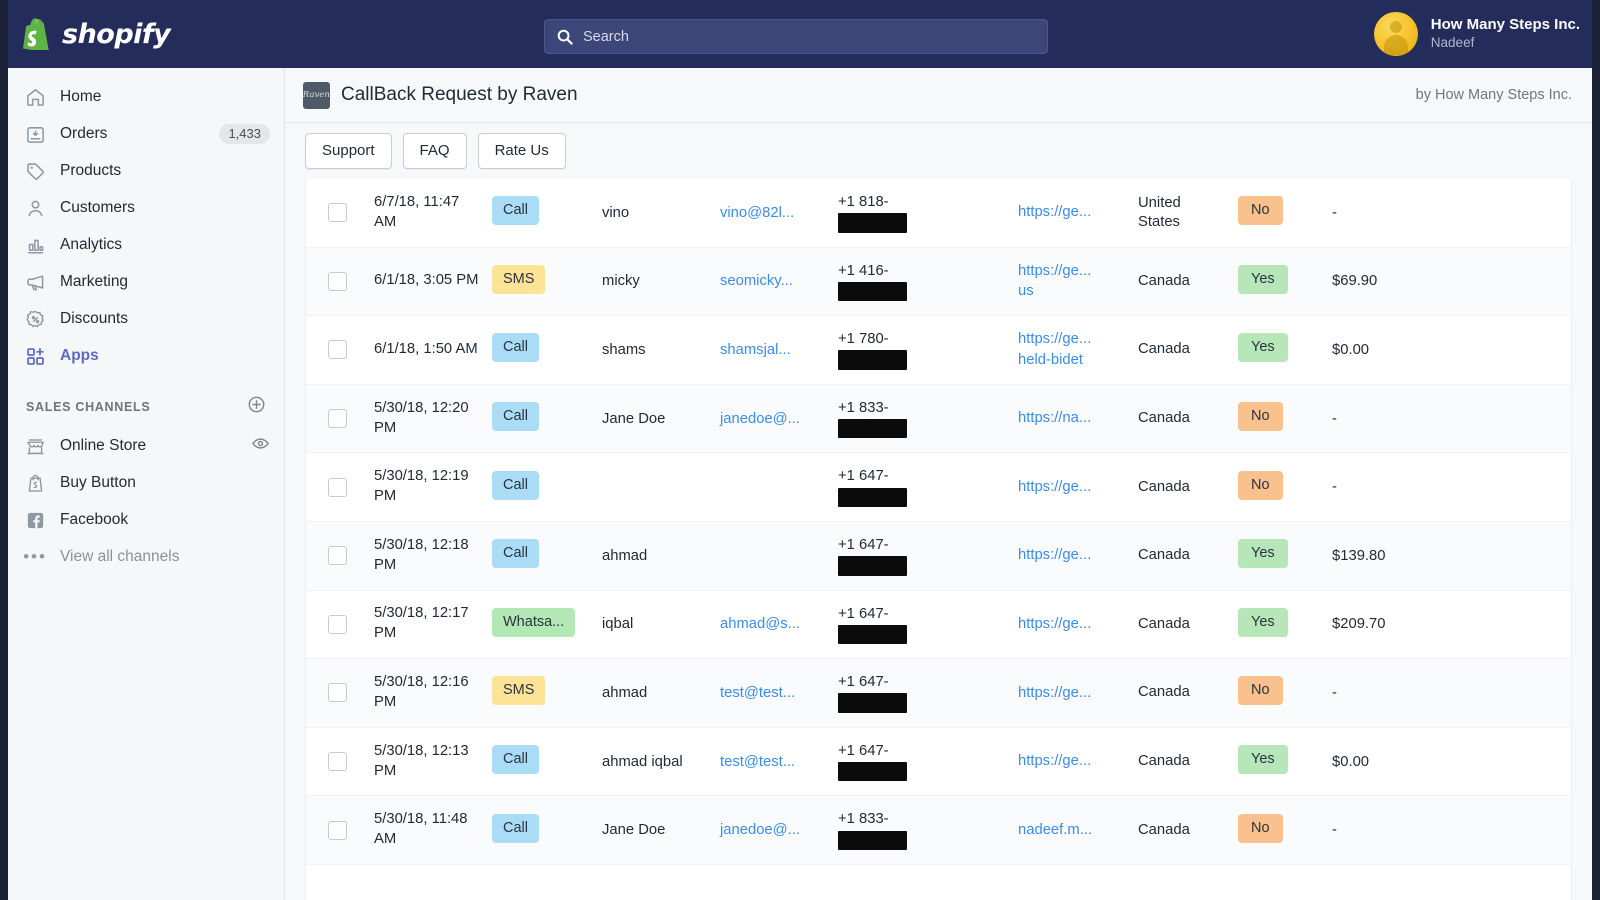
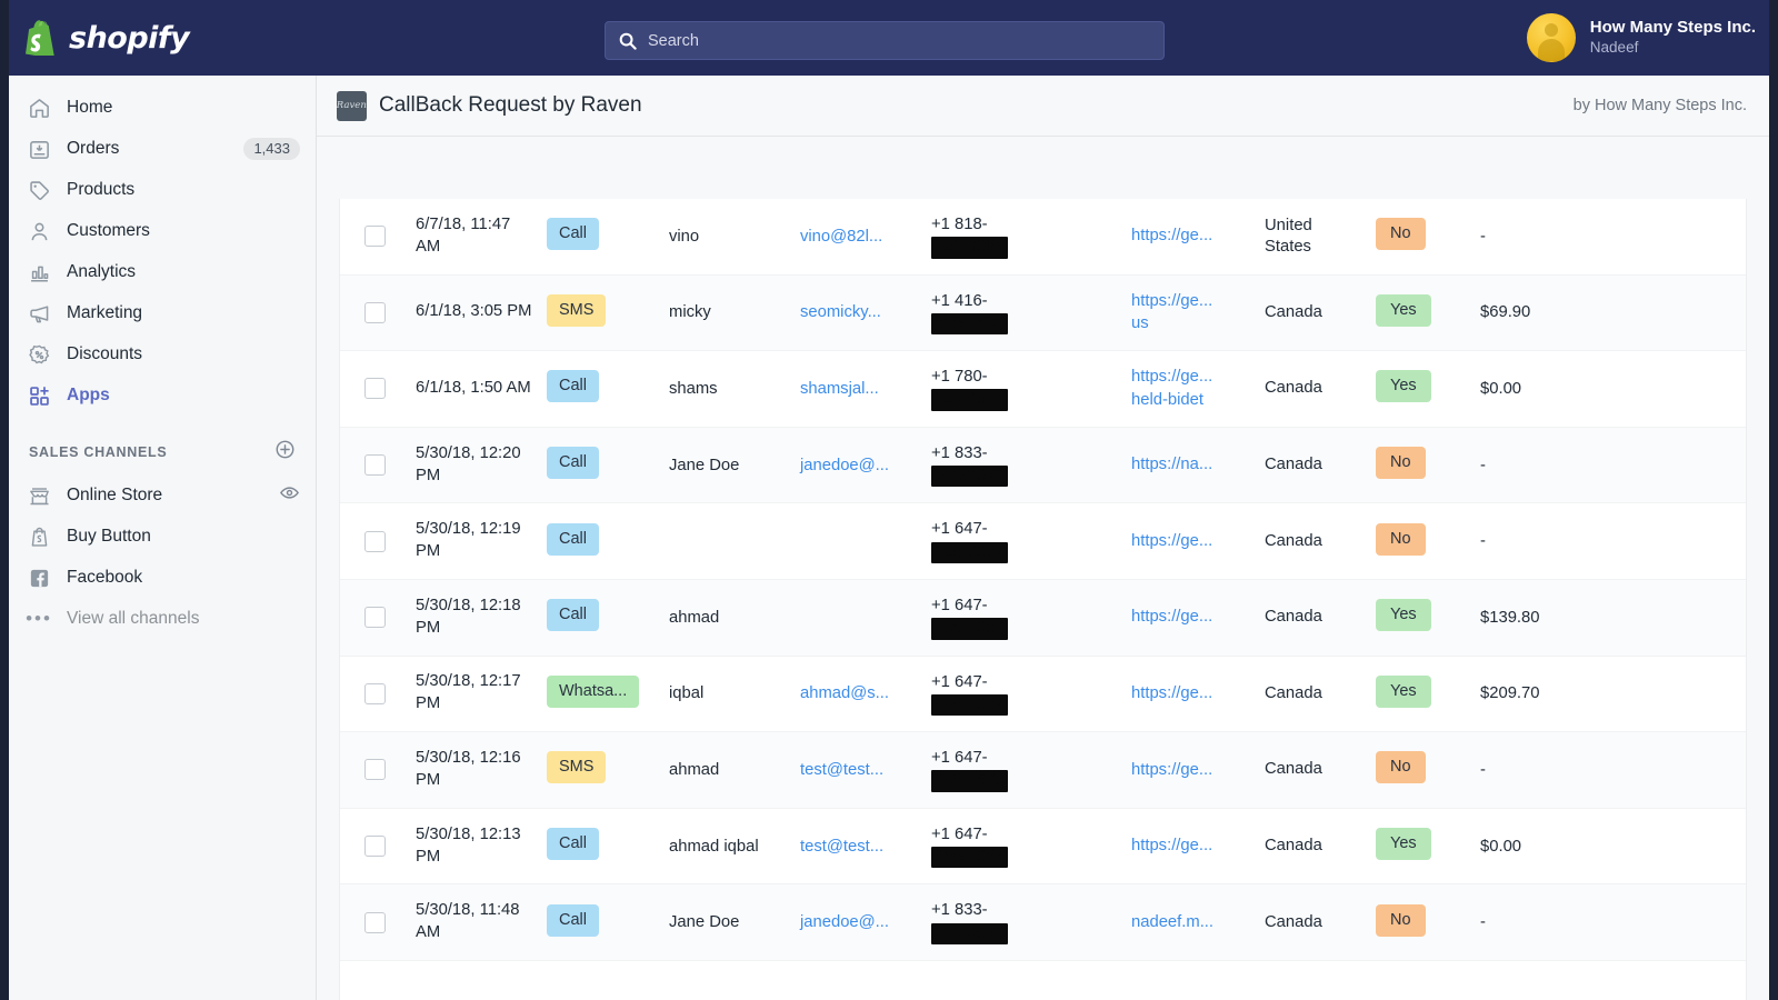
  shopify
  Search
  How Many Steps Inc.
  Nadeef
  Home
  Orders
  1,433
  Products
  Customers
  Analytics
  Marketing
  Discounts
  Apps
  SALES CHANNELS
  Online Store
  Buy Button
  Facebook
  •••
  View all channels
  Raven
  CallBack Request by Raven
  by How Many Steps Inc.
- Support
- FAQ
- Rate Us
  6/7/18, 11:47 AM
  Call
  vino
  vino@82l...
  +1 818-
  https://ge...
  United States
  No
  -
  6/1/18, 3:05 PM
  SMS
  micky
  seomicky...
  +1 416-
  https://ge...
  us
  Canada
  Yes
  $69.90
  6/1/18, 1:50 AM
  Call
  shams
  shamsjal...
  +1 780-
  https://ge...
  held-bidet
  Canada
  Yes
  $0.00
  5/30/18, 12:20 PM
  Call
  Jane Doe
  janedoe@...
  +1 833-
  https://na...
  Canada
  No
  -
  5/30/18, 12:19 PM
  Call
  +1 647-
  https://ge...
  Canada
  No
  -
  5/30/18, 12:18 PM
  Call
  ahmad
  +1 647-
  https://ge...
  Canada
  Yes
  $139.80
  5/30/18, 12:17 PM
  Whatsa...
  iqbal
  ahmad@s...
  +1 647-
  https://ge...
  Canada
  Yes
  $209.70
  5/30/18, 12:16 PM
  SMS
  ahmad
  test@test...
  +1 647-
  https://ge...
  Canada
  No
  -
  5/30/18, 12:13 PM
  Call
  ahmad iqbal
  test@test...
  +1 647-
  https://ge...
  Canada
  Yes
  $0.00
  5/30/18, 11:48 AM
  Call
  Jane Doe
  janedoe@...
  +1 833-
  nadeef.m...
  Canada
  No
  -
